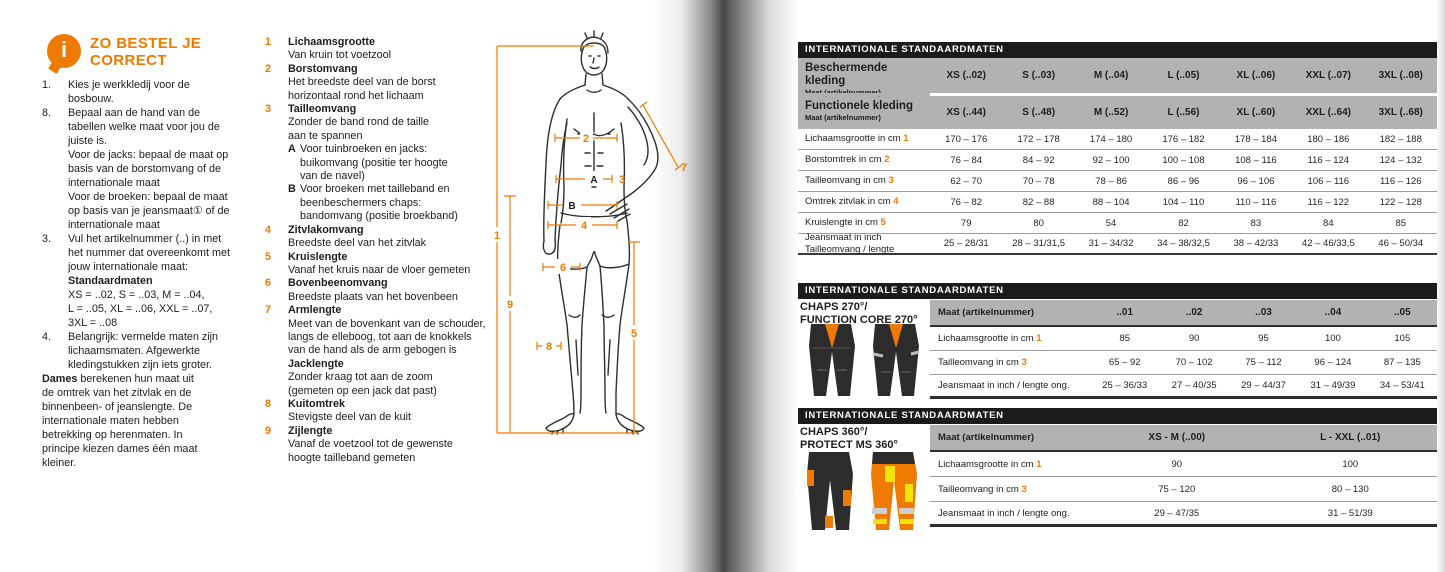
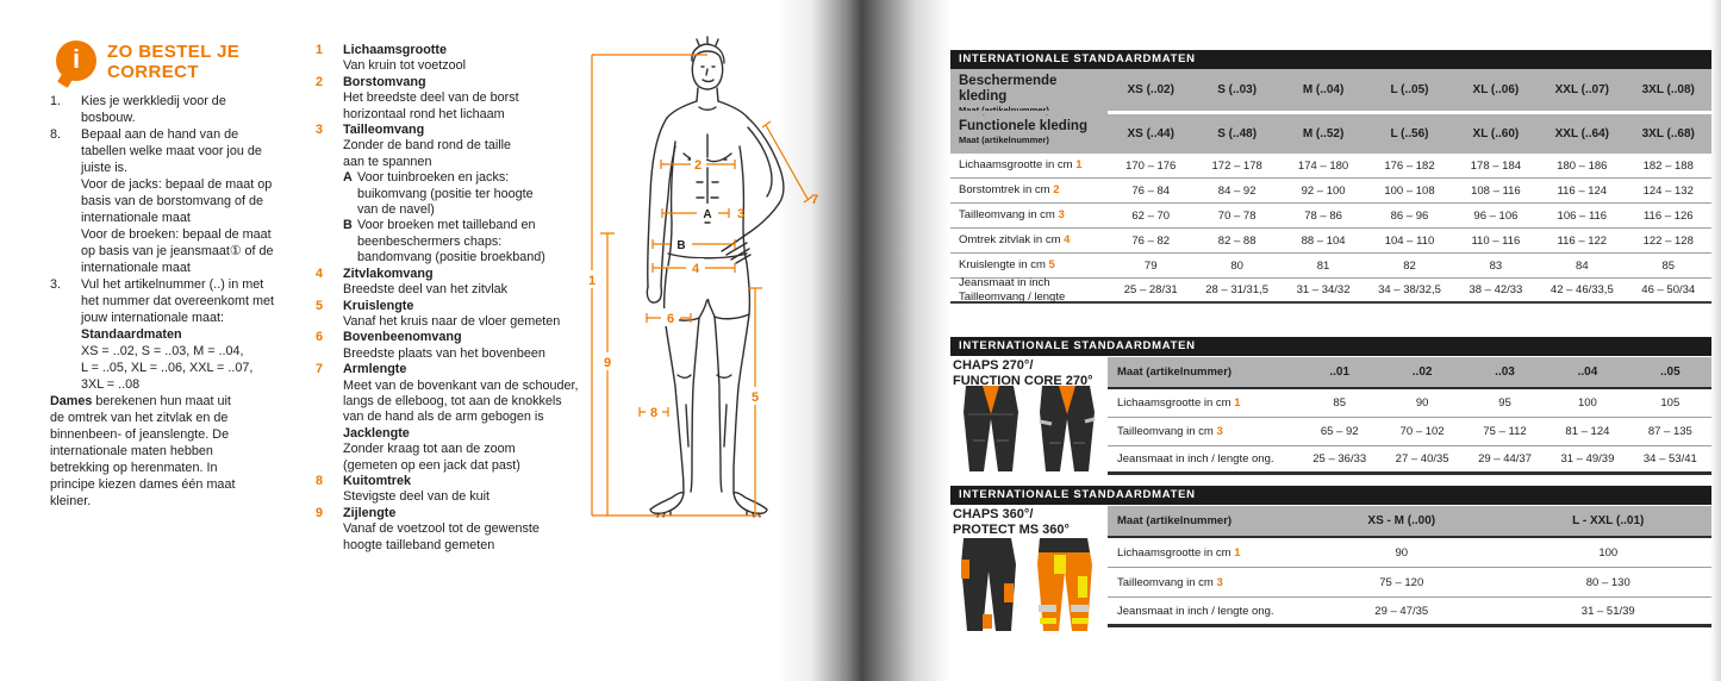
  i
  ZO BESTEL JE
  CORRECT
  1.
  Kies je werkkledij voor de
  bosbouw.
  8.
  Bepaal aan de hand van de
  tabellen welke maat voor jou de
  juiste is.
  Voor de jacks: bepaal de maat op
  basis van de borstomvang of de
  internationale maat
  Voor de broeken: bepaal de maat
  op basis van je jeansmaat① of de
  internationale maat
  3.
  Vul het artikelnummer (..) in met
  het nummer dat overeenkomt met
  jouw internationale maat:
  Standaardmaten
  XS = ..02, S = ..03, M = ..04,
  L = ..05, XL = ..06, XXL = ..07,
  3XL = ..08
- 4.
- Belangrijk: vermelde maten zijn
- lichaamsmaten. Afgewerkte
- kledingstukken zijn iets groter.
  Dames berekenen hun maat uit
  de omtrek van het zitvlak en de
  binnenbeen- of jeanslengte. De
  internationale maten hebben
  betrekking op herenmaten. In
  principe kiezen dames één maat
  kleiner.
  1
  Lichaamsgrootte
  Van kruin tot voetzool
  2
  Borstomvang
  Het breedste deel van de borst
  horizontaal rond het lichaam
  3
  Tailleomvang
  Zonder de band rond de taille
  aan te spannen
  A
  Voor tuinbroeken en jacks:
  buikomvang (positie ter hoogte
  van de navel)
  B
  Voor broeken met tailleband en
  beenbeschermers chaps:
  bandomvang (positie broekband)
  4
  Zitvlakomvang
  Breedste deel van het zitvlak
  5
  Kruislengte
  Vanaf het kruis naar de vloer gemeten
  6
  Bovenbeenomvang
  Breedste plaats van het bovenbeen
  7
  Armlengte
  Meet van de bovenkant van de schouder,
  langs de elleboog, tot aan de knokkels
  van de hand als de arm gebogen is
  Jacklengte
  Zonder kraag tot aan de zoom
  (gemeten op een jack dat past)
  8
  Kuitomtrek
  Stevigste deel van de kuit
  9
  Zijlengte
  Vanaf de voetzool tot de gewenste
  hoogte tailleband gemeten
  1
  2
  3
  4
  5
  6
  7
  8
  9
  A
  B
  INTERNATIONALE STANDAARDMATEN
  Beschermende kleding
  XS (..02)
  S (..03)
  M (..04)
  L (..05)
  XL (..06)
  XXL (..07)
  3XL (..08)
  Functionele kleding
  Maat (artikelnummer)
  XS (..44)
  S (..48)
  M (..52)
  L (..56)
  XL (..60)
  XXL (..64)
  3XL (..68)
  Lichaamsgrootte in cm 1
  170 – 176
  172 – 178
  174 – 180
  176 – 182
  178 – 184
  180 – 186
  182 – 188
  Borstomtrek in cm 2
  76 – 84
  84 – 92
  92 – 100
  100 – 108
  108 – 116
  116 – 124
  124 – 132
  Tailleomvang in cm 3
  62 – 70
  70 – 78
  78 – 86
  86 – 96
  96 – 106
  106 – 116
  116 – 126
  Omtrek zitvlak in cm 4
  76 – 82
  82 – 88
  88 – 104
  104 – 110
  110 – 116
  116 – 122
  122 – 128
  Kruislengte in cm 5
  79
  80
- 54
+ 81
  82
  83
  84
  85
  Jeansmaat in inch
  Tailleomvang / lengte
  25 – 28/31
  28 – 31/31,5
  31 – 34/32
  34 – 38/32,5
  38 – 42/33
  42 – 46/33,5
  46 – 50/34
  INTERNATIONALE STANDAARDMATEN
  CHAPS 270°/
  FUNCTION CORE 270°
  Maat (artikelnummer)
  ..01
  ..02
  ..03
  ..04
  ..05
  Lichaamsgrootte in cm 1
  85
  90
  95
  100
  105
  Tailleomvang in cm 3
  65 – 92
  70 – 102
  75 – 112
- 96 – 124
+ 81 – 124
  87 – 135
  Jeansmaat in inch / lengte ong.
  25 – 36/33
  27 – 40/35
  29 – 44/37
  31 – 49/39
  34 – 53/41
  INTERNATIONALE STANDAARDMATEN
  CHAPS 360°/
  PROTECT MS 360°
  Maat (artikelnummer)
  XS - M (..00)
  L - XXL (..01)
  Lichaamsgrootte in cm 1
  90
  100
  Tailleomvang in cm 3
  75 – 120
  80 – 130
  Jeansmaat in inch / lengte ong.
  29 – 47/35
  31 – 51/39
